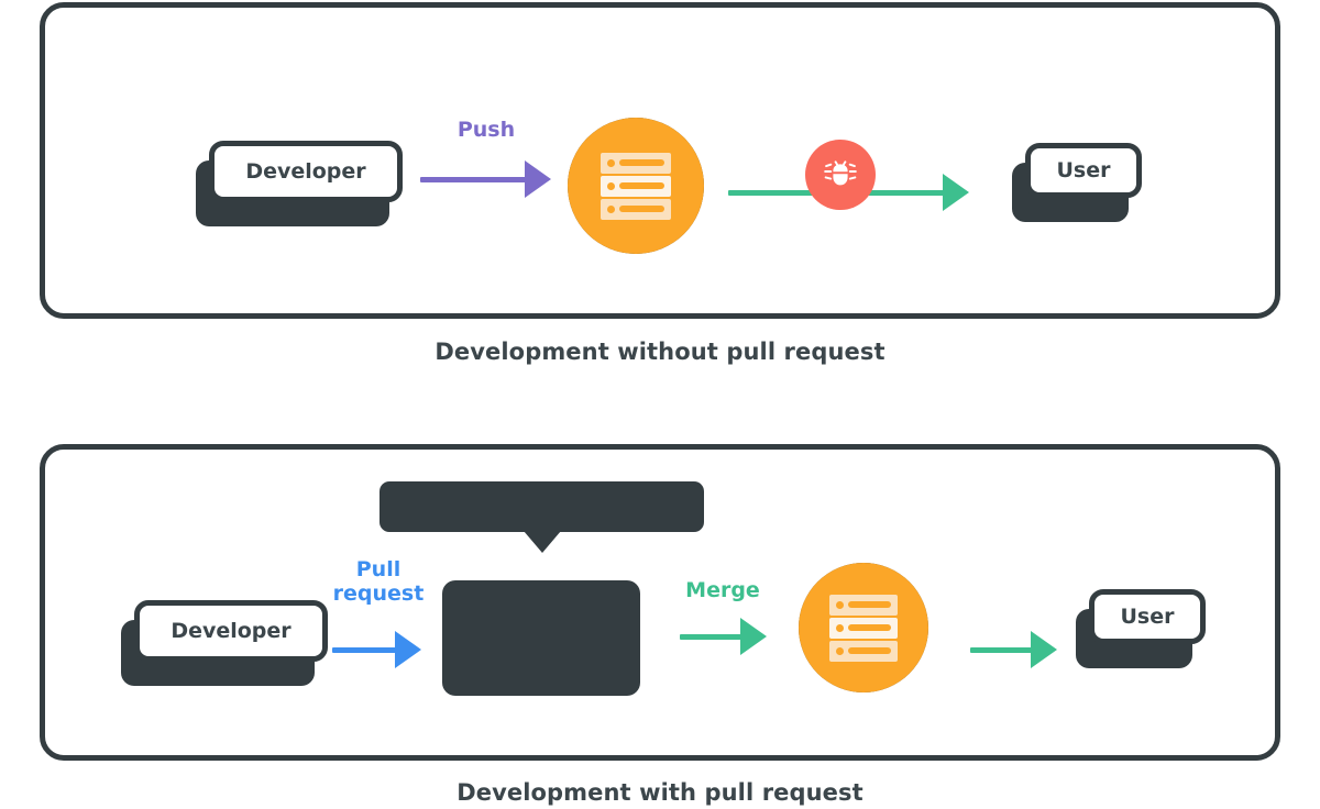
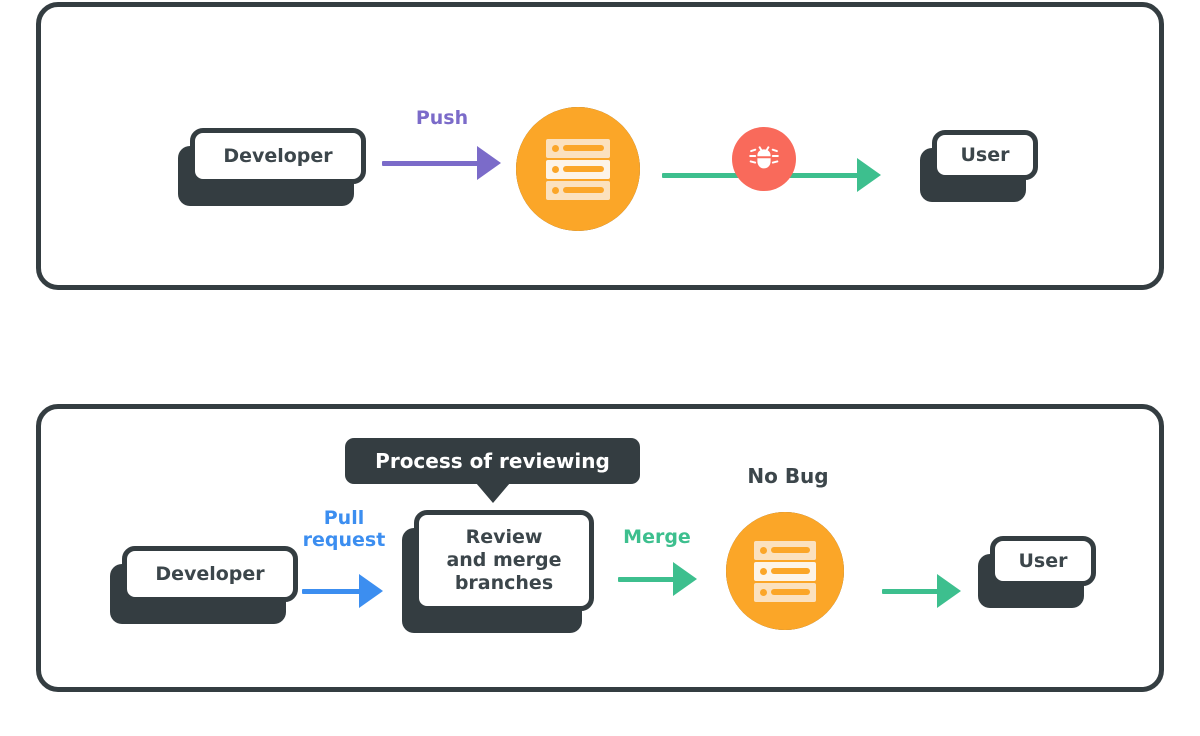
  Developer
  Push
  User
- Development without pull request
  Developer
  Pull
  request
+ Process of reviewing
+ Review
+ and merge
+ branches
  Merge
+ No Bug
  User
- Development with pull request
